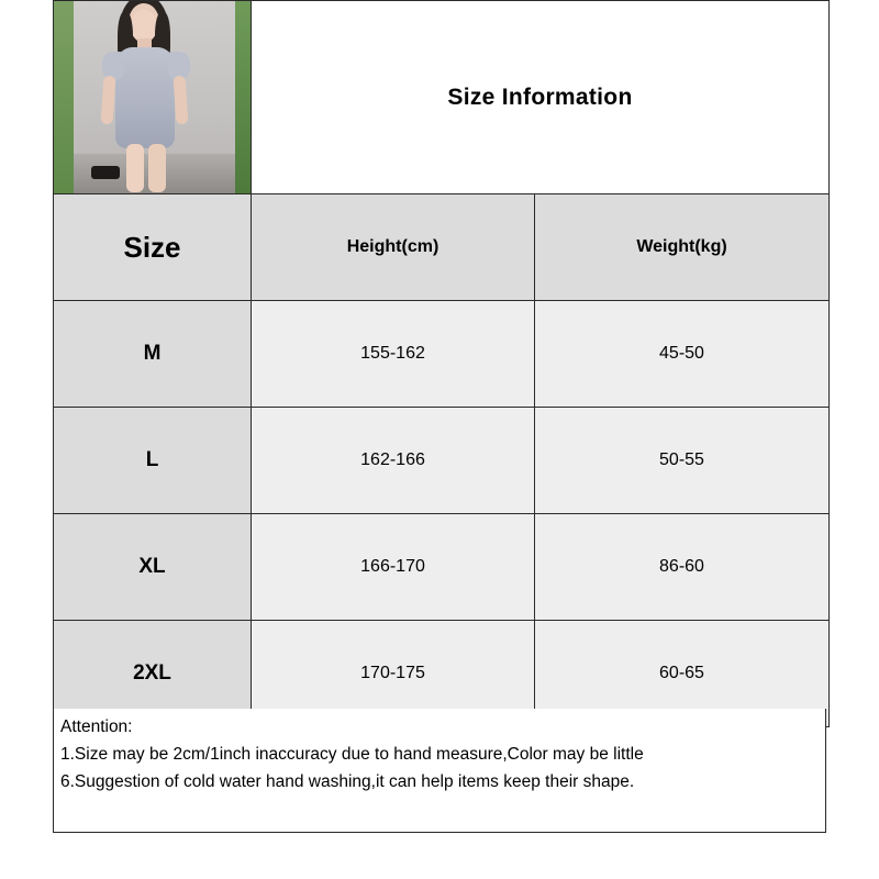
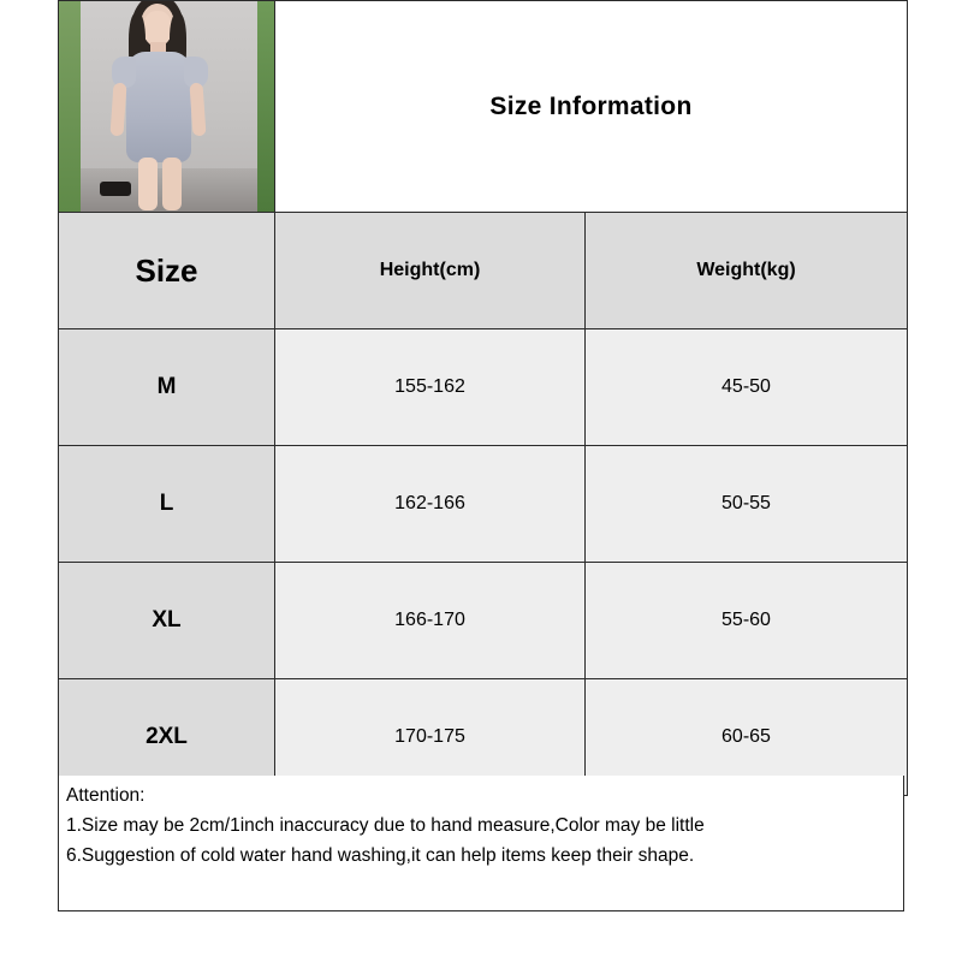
  	Size Information
  Size	Height(cm)	Weight(kg)
  M	155-162	45-50
  L	162-166	50-55
- XL	166-170	86-60
+ XL	166-170	55-60
  2XL	170-175	60-65
  Attention:
  1.Size may be 2cm/1inch inaccuracy due to hand measure,Color may be little
  6.Suggestion of cold water hand washing,it can help items keep their shape.
